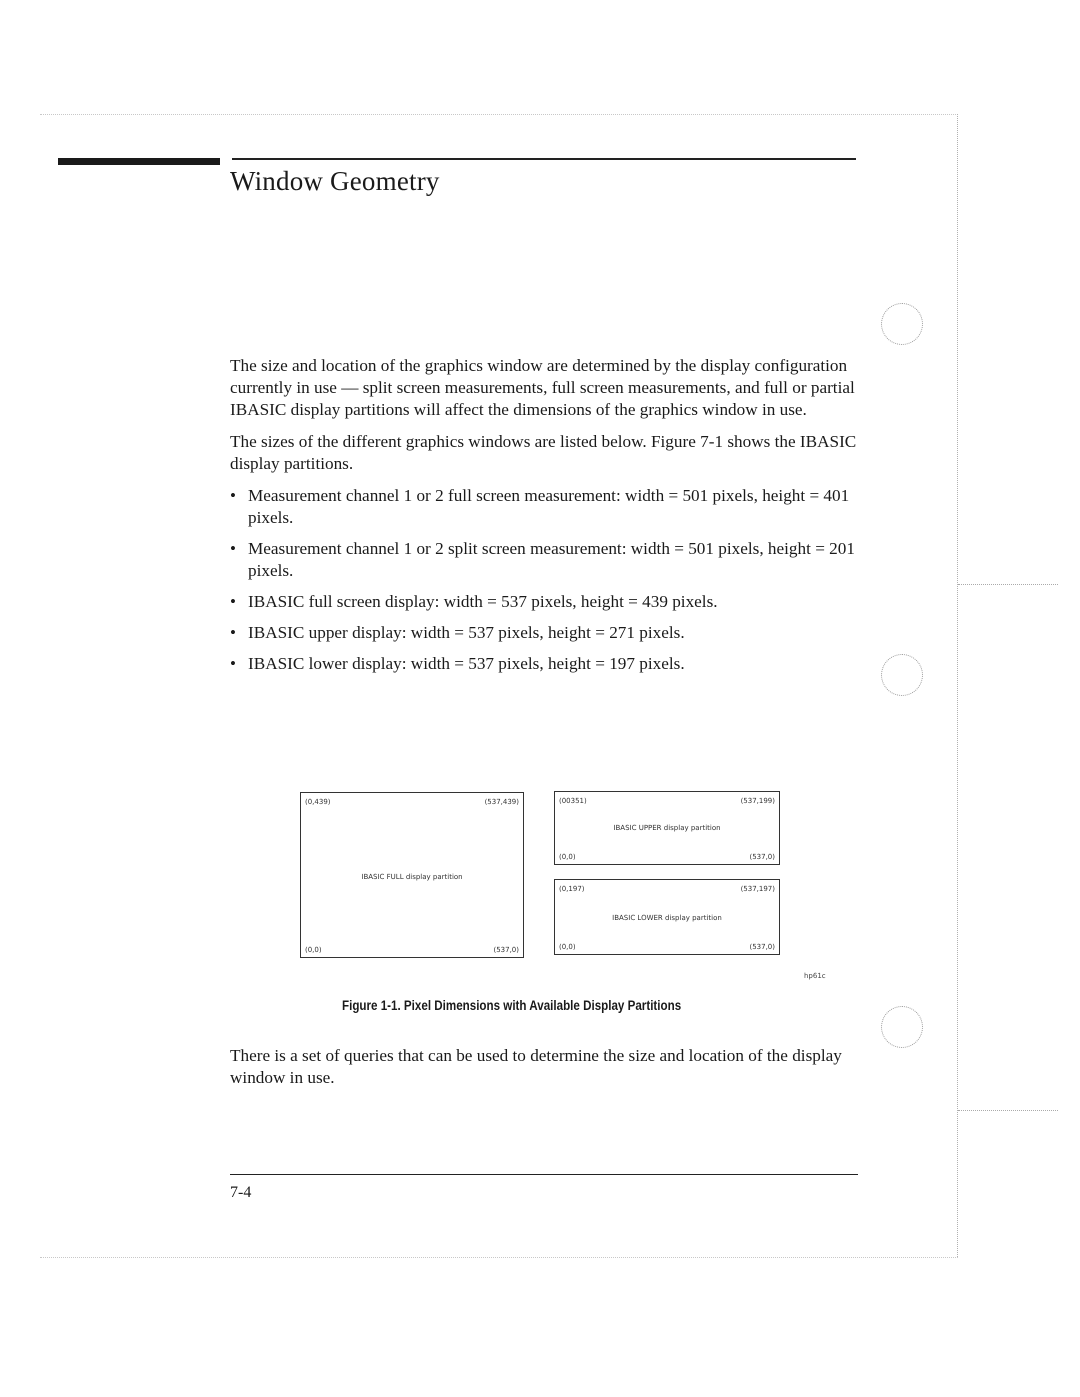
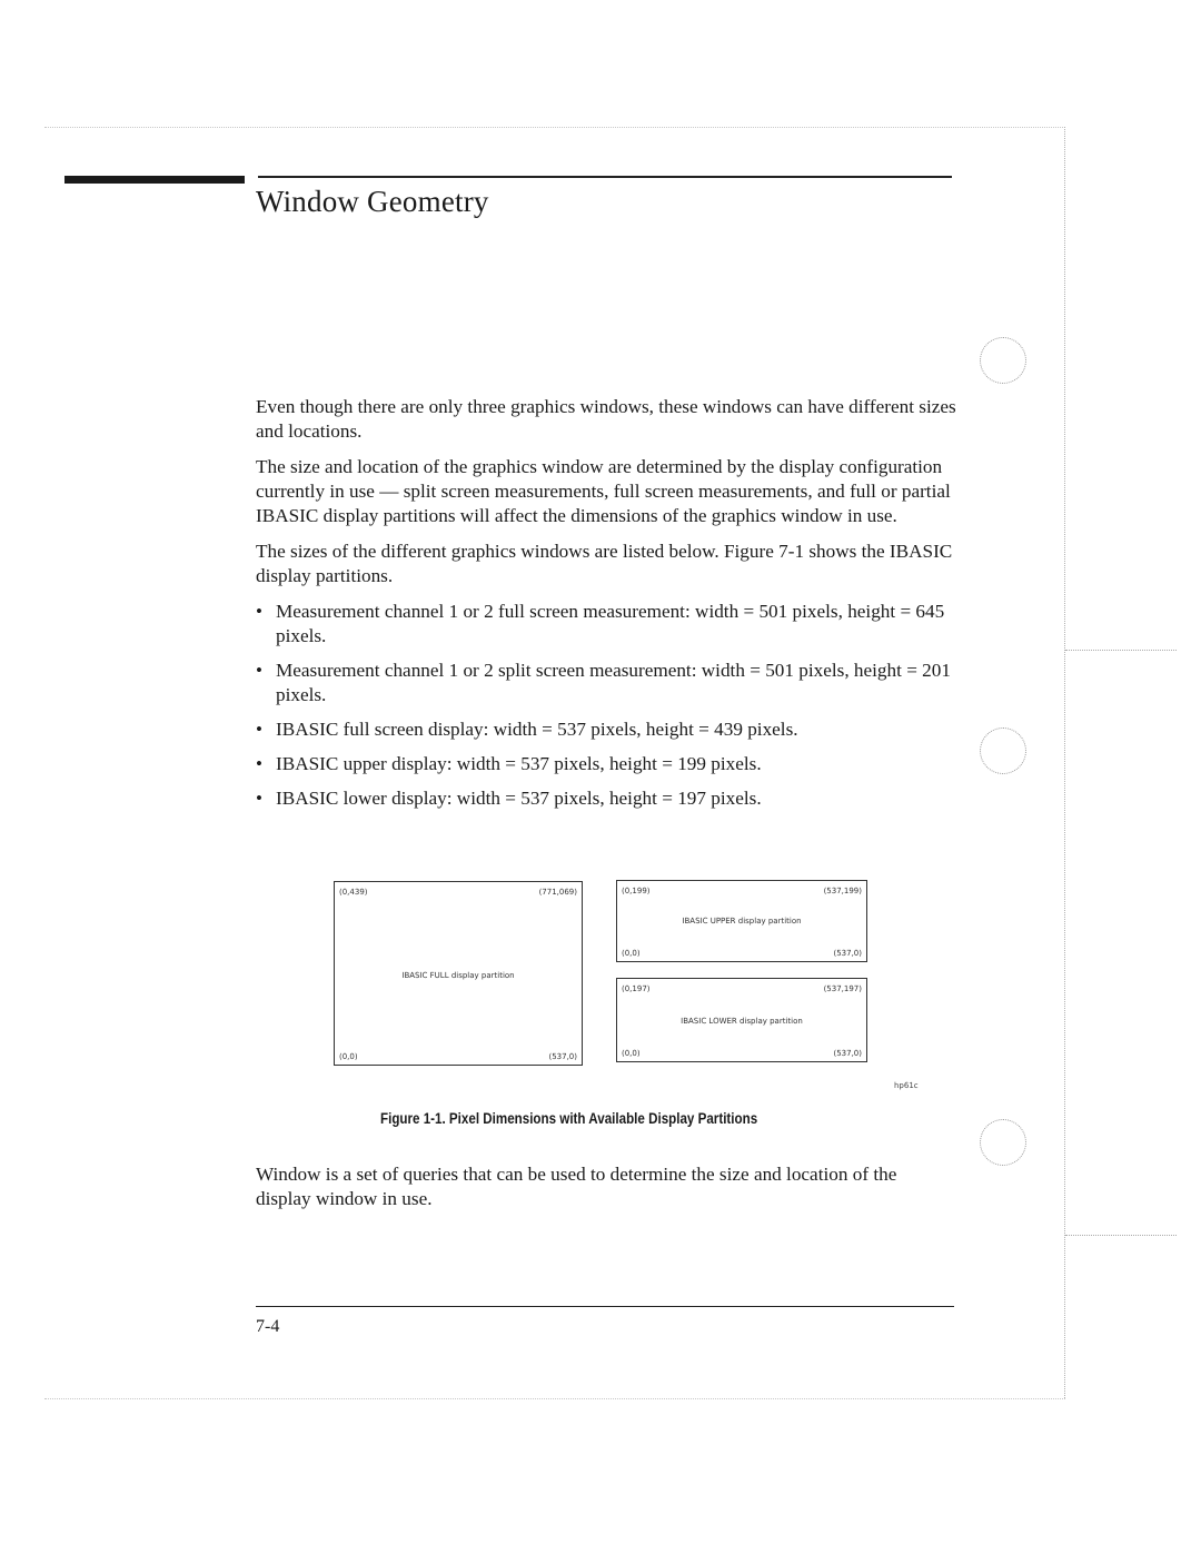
  Window Geometry
+ Even though there are only three graphics windows, these windows can have different sizes and locations.
  The size and location of the graphics window are determined by the display configuration currently in use — split screen measurements, full screen measurements, and full or partial IBASIC display partitions will affect the dimensions of the graphics window in use.
  The sizes of the different graphics windows are listed below. Figure 7-1 shows the IBASIC display partitions.
- Measurement channel 1 or 2 full screen measurement: width = 501 pixels, height = 401 pixels.
+ Measurement channel 1 or 2 full screen measurement: width = 501 pixels, height = 645 pixels.
  Measurement channel 1 or 2 split screen measurement: width = 501 pixels, height = 201 pixels.
  IBASIC full screen display: width = 537 pixels, height = 439 pixels.
- IBASIC upper display: width = 537 pixels, height = 271 pixels.
+ IBASIC upper display: width = 537 pixels, height = 199 pixels.
  IBASIC lower display: width = 537 pixels, height = 197 pixels.
  (0,439)
- (537,439)
+ (771,069)
  IBASIC FULL display partition
  (0,0)
  (537,0)
- (00351)
+ (0,199)
  (537,199)
  IBASIC UPPER display partition
  (0,0)
  (537,0)
  (0,197)
  (537,197)
  IBASIC LOWER display partition
  (0,0)
  (537,0)
  hp61c
  Figure 1-1. Pixel Dimensions with Available Display Partitions
- There is a set of queries that can be used to determine the size and location of the display window in use.
+ Window is a set of queries that can be used to determine the size and location of the display window in use.
  7-4
